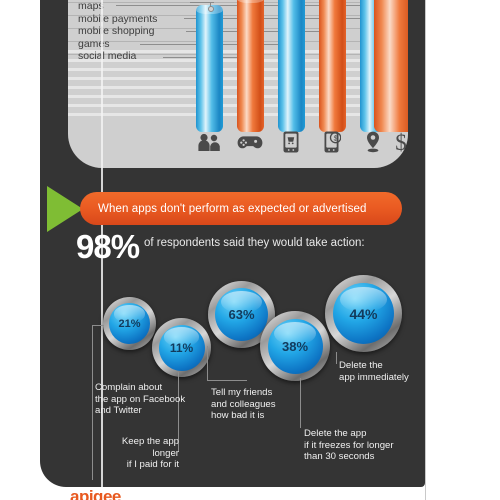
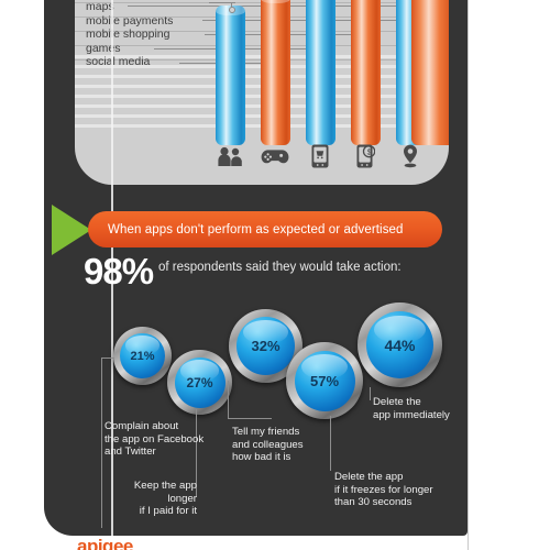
  maps
  mobile payments
  mobile shopping
  games
  social media
- $
  When apps don't perform as expected or advertised
  98%
  of respondents said they would take action:
  21%
- 11%
+ 27%
- 63%
+ 32%
- 38%
+ 57%
  44%
  Complain about
  the app on Facebook
  and Twitter
  Keep the app longer
  if I paid for it
  Tell my friends
  and colleagues
  how bad it is
  Delete the app
  if it freezes for longer
  than 30 seconds
  Delete the
  app immediately
  apigee
